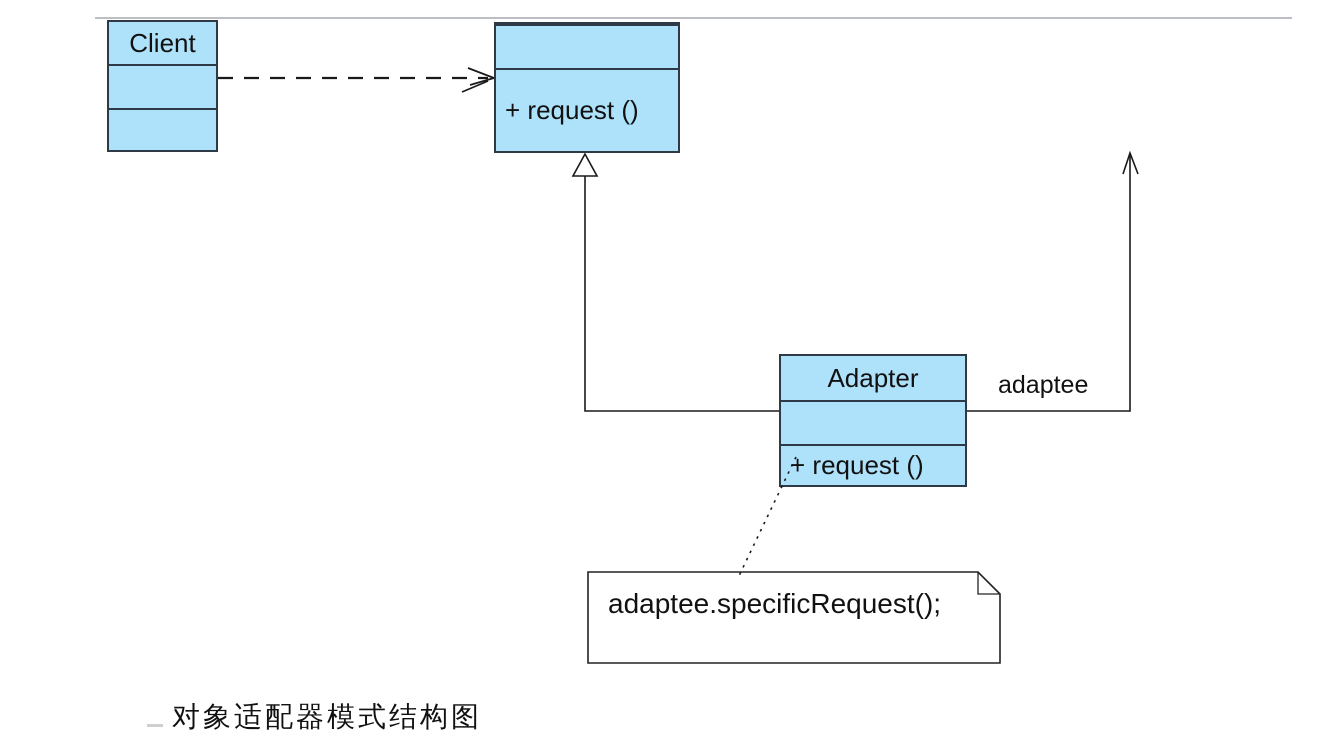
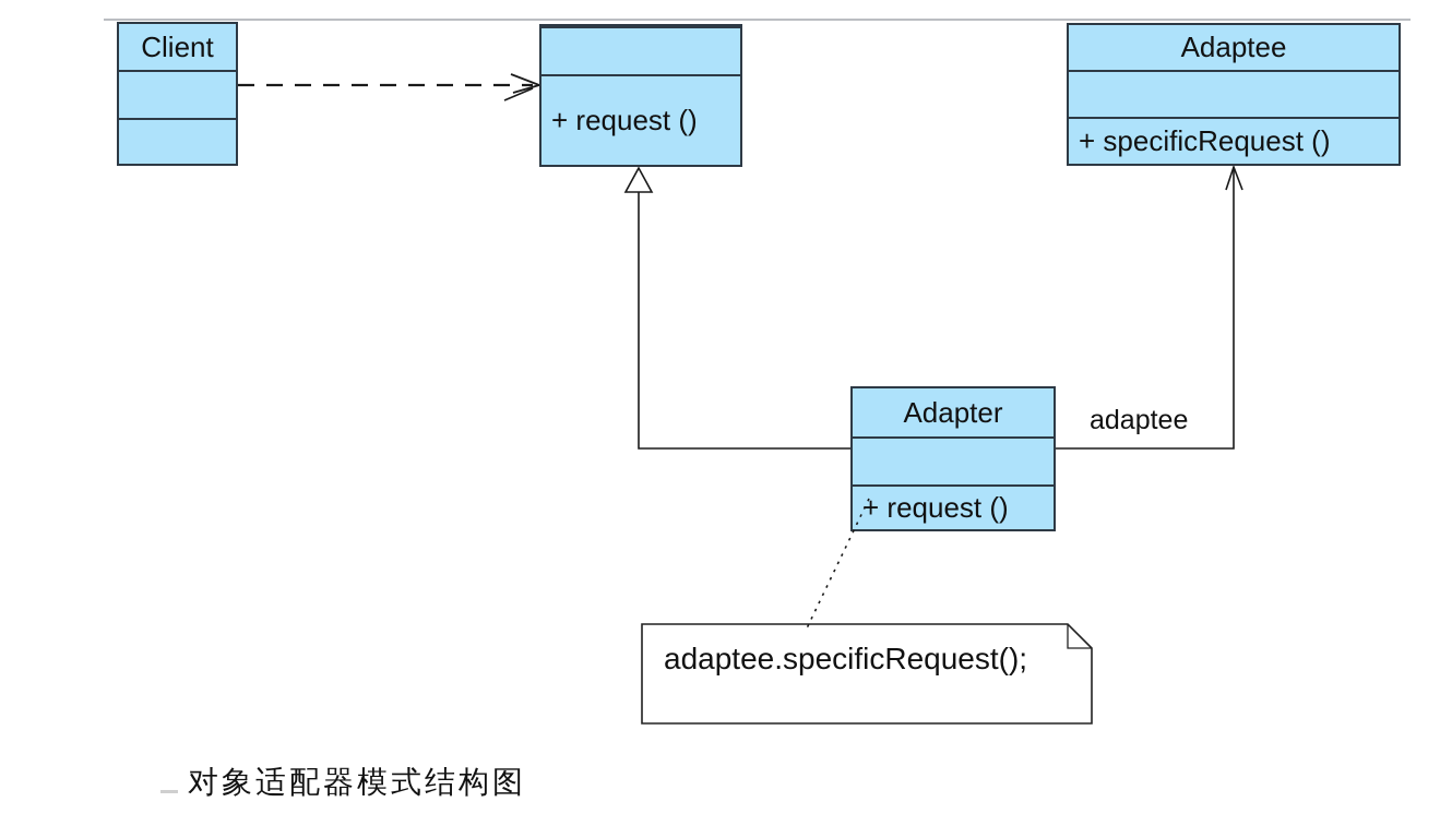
  Client
  + request ()
+ Adaptee
+ + specificRequest ()
  Adapter
  + request ()
  adaptee
  adaptee.specificRequest();
  对象适配器模式结构图
